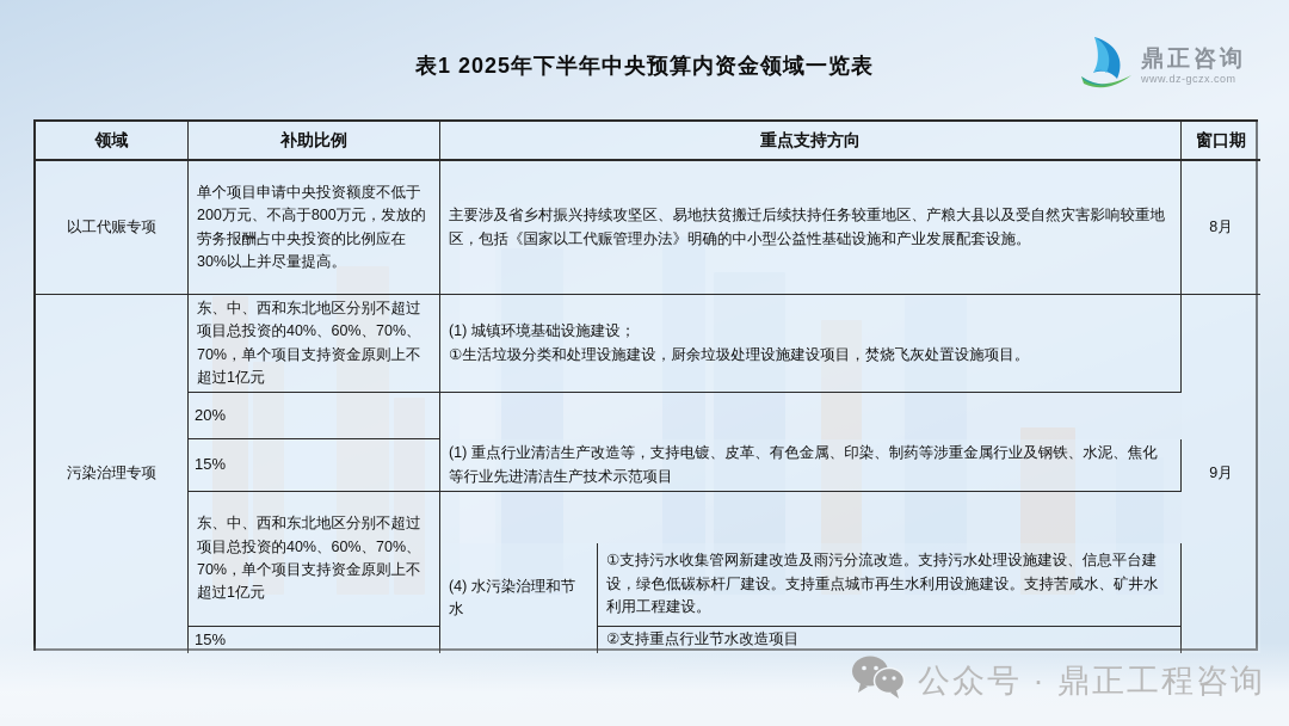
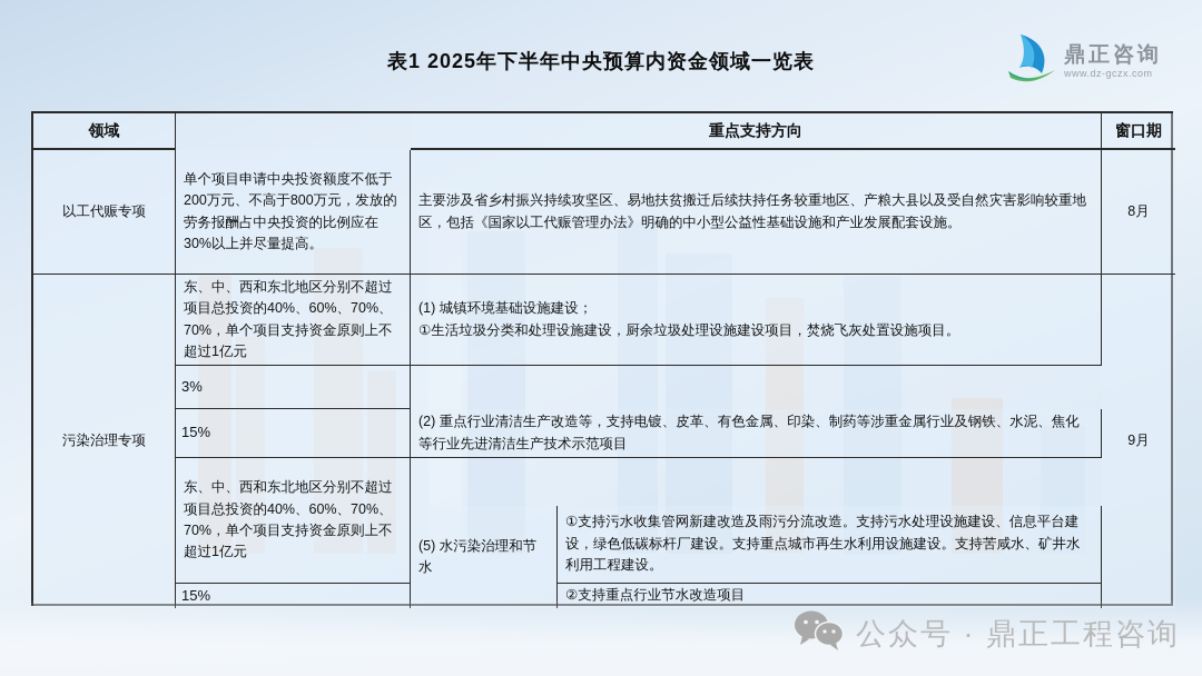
  表1 2025年下半年中央预算内资金领域一览表
  鼎正咨询
  www.dz-gczx.com
  领域
- 补助比例
  重点支持方向
  窗口期
  以工代赈专项
  单个项目申请中央投资额度不低于200万元、不高于800万元，发放的劳务报酬占中央投资的比例应在30%以上并尽量提高。
  主要涉及省乡村振兴持续攻坚区、易地扶贫搬迁后续扶持任务较重地区、产粮大县以及受自然灾害影响较重地区，包括《国家以工代赈管理办法》明确的中小型公益性基础设施和产业发展配套设施。
  8月
  污染治理专项
  东、中、西和东北地区分别不超过项目总投资的40%、60%、70%、70%，单个项目支持资金原则上不超过1亿元
- 20%
+ 3%
  15%
  东、中、西和东北地区分别不超过项目总投资的40%、60%、70%、70%，单个项目支持资金原则上不超过1亿元
  15%
  (1) 城镇环境基础设施建设；
  ①生活垃圾分类和处理设施建设，厨余垃圾处理设施建设项目，焚烧飞灰处置设施项目。
- (1) 重点行业清洁生产改造等，支持电镀、皮革、有色金属、印染、制药等涉重金属行业及钢铁、水泥、焦化等行业先进清洁生产技术示范项目
+ (2) 重点行业清洁生产改造等，支持电镀、皮革、有色金属、印染、制药等涉重金属行业及钢铁、水泥、焦化等行业先进清洁生产技术示范项目
- (4) 水污染治理和节水
+ (5) 水污染治理和节水
  ①支持污水收集管网新建改造及雨污分流改造。支持污水处理设施建设、信息平台建设，绿色低碳标杆厂建设。支持重点城市再生水利用设施建设。支持苦咸水、矿井水利用工程建设。
  ②支持重点行业节水改造项目
  9月
  公众号 · 鼎正工程咨询
